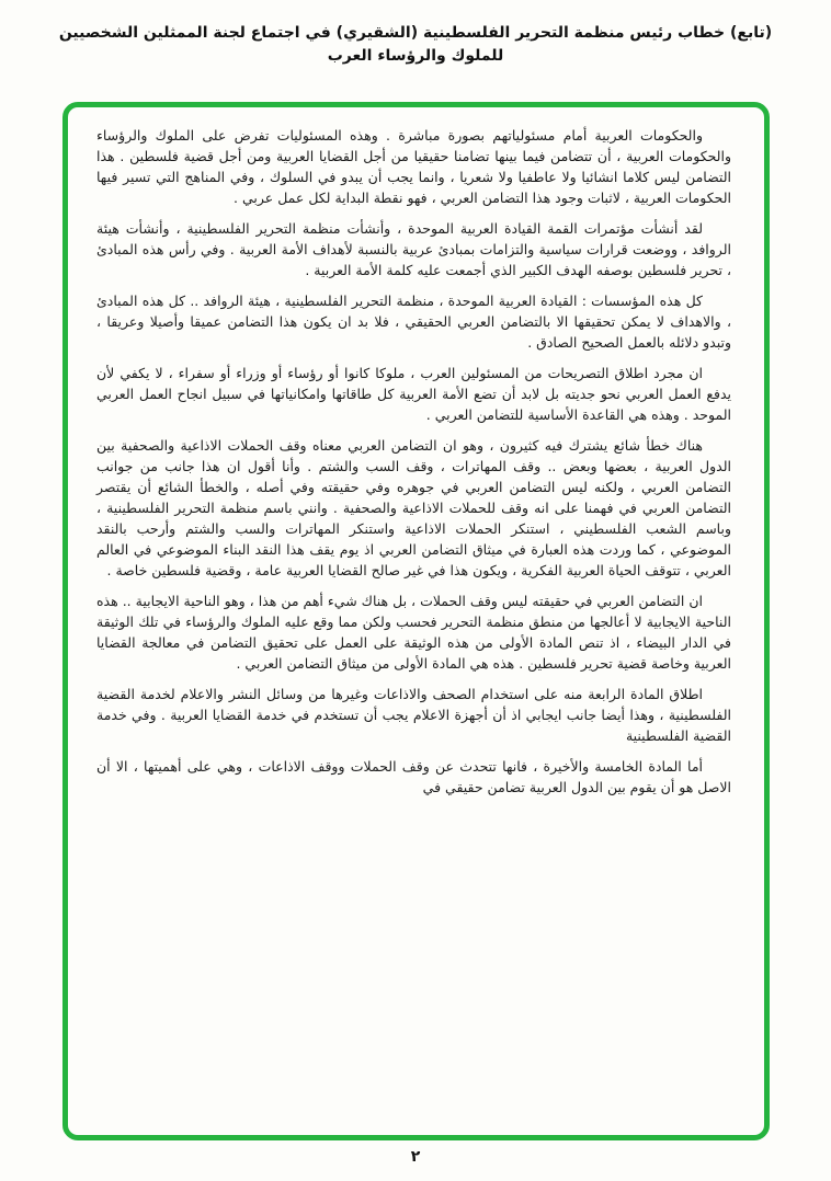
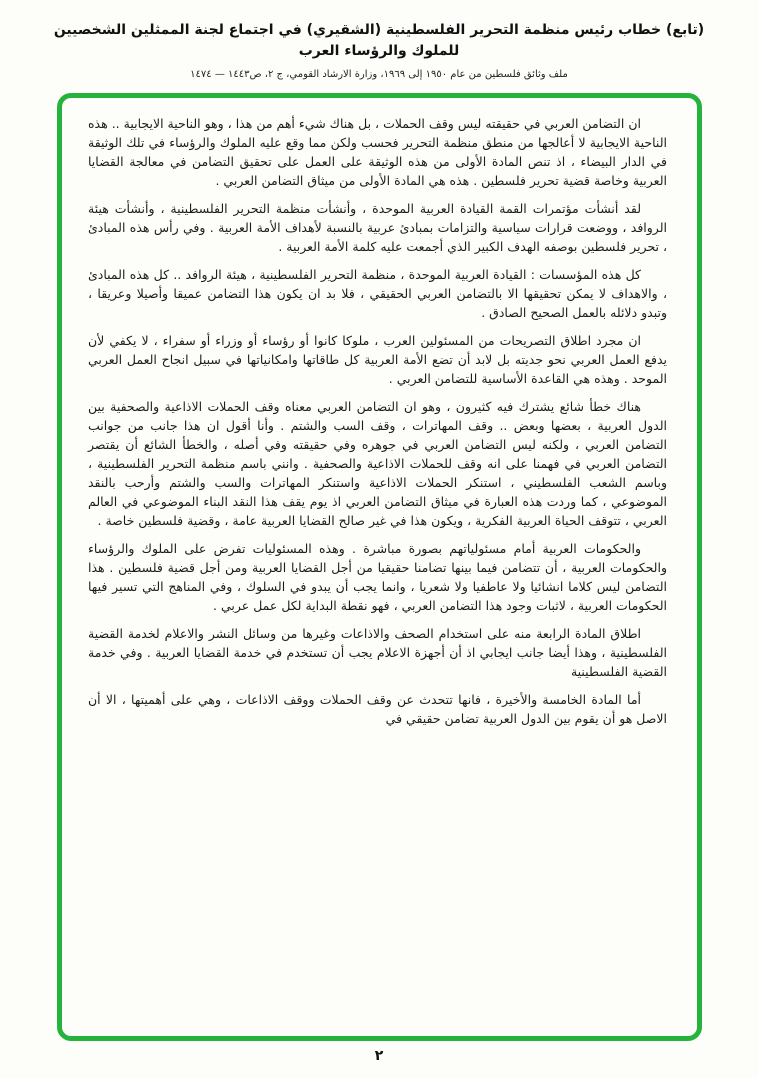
  (تابع) خطاب رئيس منظمة التحرير الفلسطينية (الشقيري) في اجتماع لجنة الممثلين الشخصيين للملوك والرؤساء العرب
+ ملف وثائق فلسطين من عام ١٩٥٠ إلى ١٩٦٩، وزارة الارشاد القومي، ج ٢، ص١٤٤٣ — ١٤٧٤
- والحكومات العربية أمام مسئولياتهم بصورة مباشرة . وهذه المسئوليات تفرض على الملوك والرؤساء والحكومات العربية ، أن تتضامن فيما بينها تضامنا حقيقيا من أجل القضايا العربية ومن أجل قضية فلسطين . هذا التضامن ليس كلاما انشائيا ولا عاطفيا ولا شعريا ، وانما يجب أن يبدو في السلوك ، وفي المناهج التي تسير فيها الحكومات العربية ، لاثبات وجود هذا التضامن العربي ، فهو نقطة البداية لكل عمل عربي .
+ ان التضامن العربي في حقيقته ليس وقف الحملات ، بل هناك شيء أهم من هذا ، وهو الناحية الايجابية .. هذه الناحية الايجابية لا أعالجها من منطق منظمة التحرير فحسب ولكن مما وقع عليه الملوك والرؤساء في تلك الوثيقة في الدار البيضاء ، اذ تنص المادة الأولى من هذه الوثيقة على العمل على تحقيق التضامن في معالجة القضايا العربية وخاصة قضية تحرير فلسطين . هذه هي المادة الأولى من ميثاق التضامن العربي .
  لقد أنشأت مؤتمرات القمة القيادة العربية الموحدة ، وأنشأت منظمة التحرير الفلسطينية ، وأنشأت هيئة الروافد ، ووضعت قرارات سياسية والتزامات بمبادئ عربية بالنسبة لأهداف الأمة العربية . وفي رأس هذه المبادئ ، تحرير فلسطين بوصفه الهدف الكبير الذي أجمعت عليه كلمة الأمة العربية .
  كل هذه المؤسسات : القيادة العربية الموحدة ، منظمة التحرير الفلسطينية ، هيئة الروافد .. كل هذه المبادئ ، والاهداف لا يمكن تحقيقها الا بالتضامن العربي الحقيقي ، فلا بد ان يكون هذا التضامن عميقا وأصيلا وعريقا ، وتبدو دلائله بالعمل الصحيح الصادق .
  ان مجرد اطلاق التصريحات من المسئولين العرب ، ملوكا كانوا أو رؤساء أو وزراء أو سفراء ، لا يكفي لأن يدفع العمل العربي نحو جديته بل لابد أن تضع الأمة العربية كل طاقاتها وامكانياتها في سبيل انجاح العمل العربي الموحد . وهذه هي القاعدة الأساسية للتضامن العربي .
  هناك خطأ شائع يشترك فيه كثيرون ، وهو ان التضامن العربي معناه وقف الحملات الاذاعية والصحفية بين الدول العربية ، بعضها وبعض .. وقف المهاترات ، وقف السب والشتم . وأنا أقول ان هذا جانب من جوانب التضامن العربي ، ولكنه ليس التضامن العربي في جوهره وفي حقيقته وفي أصله ، والخطأ الشائع أن يقتصر التضامن العربي في فهمنا على انه وقف للحملات الاذاعية والصحفية . وانني باسم منظمة التحرير الفلسطينية ، وباسم الشعب الفلسطيني ، استنكر الحملات الاذاعية واستنكر المهاترات والسب والشتم وأرحب بالنقد الموضوعي ، كما وردت هذه العبارة في ميثاق التضامن العربي اذ يوم يقف هذا النقد البناء الموضوعي في العالم العربي ، تتوقف الحياة العربية الفكرية ، ويكون هذا في غير صالح القضايا العربية عامة ، وقضية فلسطين خاصة .
- ان التضامن العربي في حقيقته ليس وقف الحملات ، بل هناك شيء أهم من هذا ، وهو الناحية الايجابية .. هذه الناحية الايجابية لا أعالجها من منطق منظمة التحرير فحسب ولكن مما وقع عليه الملوك والرؤساء في تلك الوثيقة في الدار البيضاء ، اذ تنص المادة الأولى من هذه الوثيقة على العمل على تحقيق التضامن في معالجة القضايا العربية وخاصة قضية تحرير فلسطين . هذه هي المادة الأولى من ميثاق التضامن العربي .
+ والحكومات العربية أمام مسئولياتهم بصورة مباشرة . وهذه المسئوليات تفرض على الملوك والرؤساء والحكومات العربية ، أن تتضامن فيما بينها تضامنا حقيقيا من أجل القضايا العربية ومن أجل قضية فلسطين . هذا التضامن ليس كلاما انشائيا ولا عاطفيا ولا شعريا ، وانما يجب أن يبدو في السلوك ، وفي المناهج التي تسير فيها الحكومات العربية ، لاثبات وجود هذا التضامن العربي ، فهو نقطة البداية لكل عمل عربي .
  اطلاق المادة الرابعة منه على استخدام الصحف والاذاعات وغيرها من وسائل النشر والاعلام لخدمة القضية الفلسطينية ، وهذا أيضا جانب ايجابي اذ أن أجهزة الاعلام يجب أن تستخدم في خدمة القضايا العربية . وفي خدمة القضية الفلسطينية
  أما المادة الخامسة والأخيرة ، فانها تتحدث عن وقف الحملات ووقف الاذاعات ، وهي على أهميتها ، الا أن الاصل هو أن يقوم بين الدول العربية تضامن حقيقي في
  ٢
